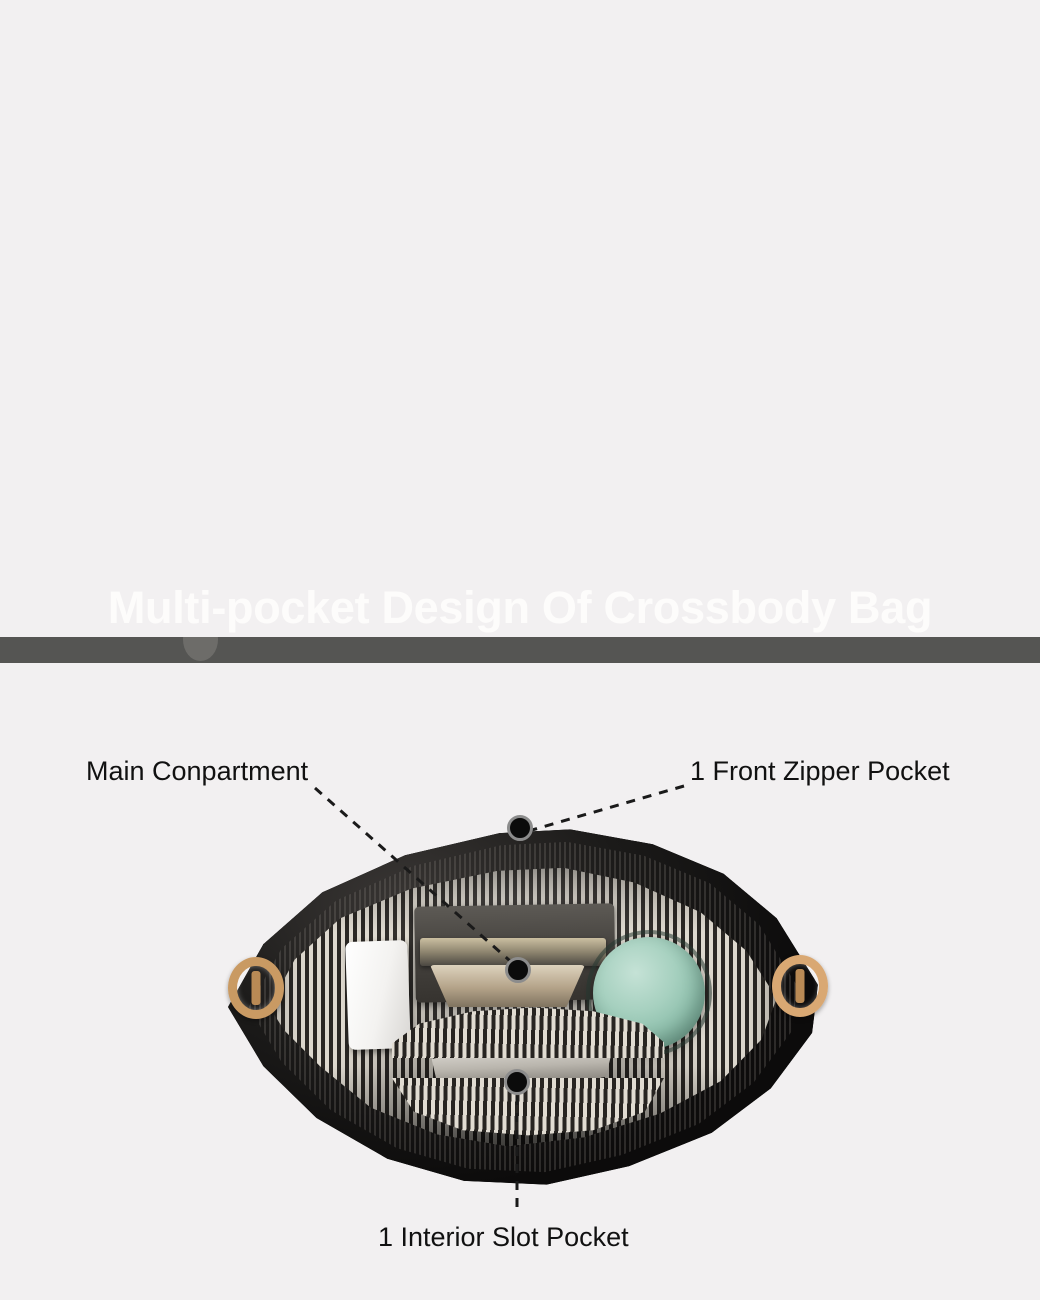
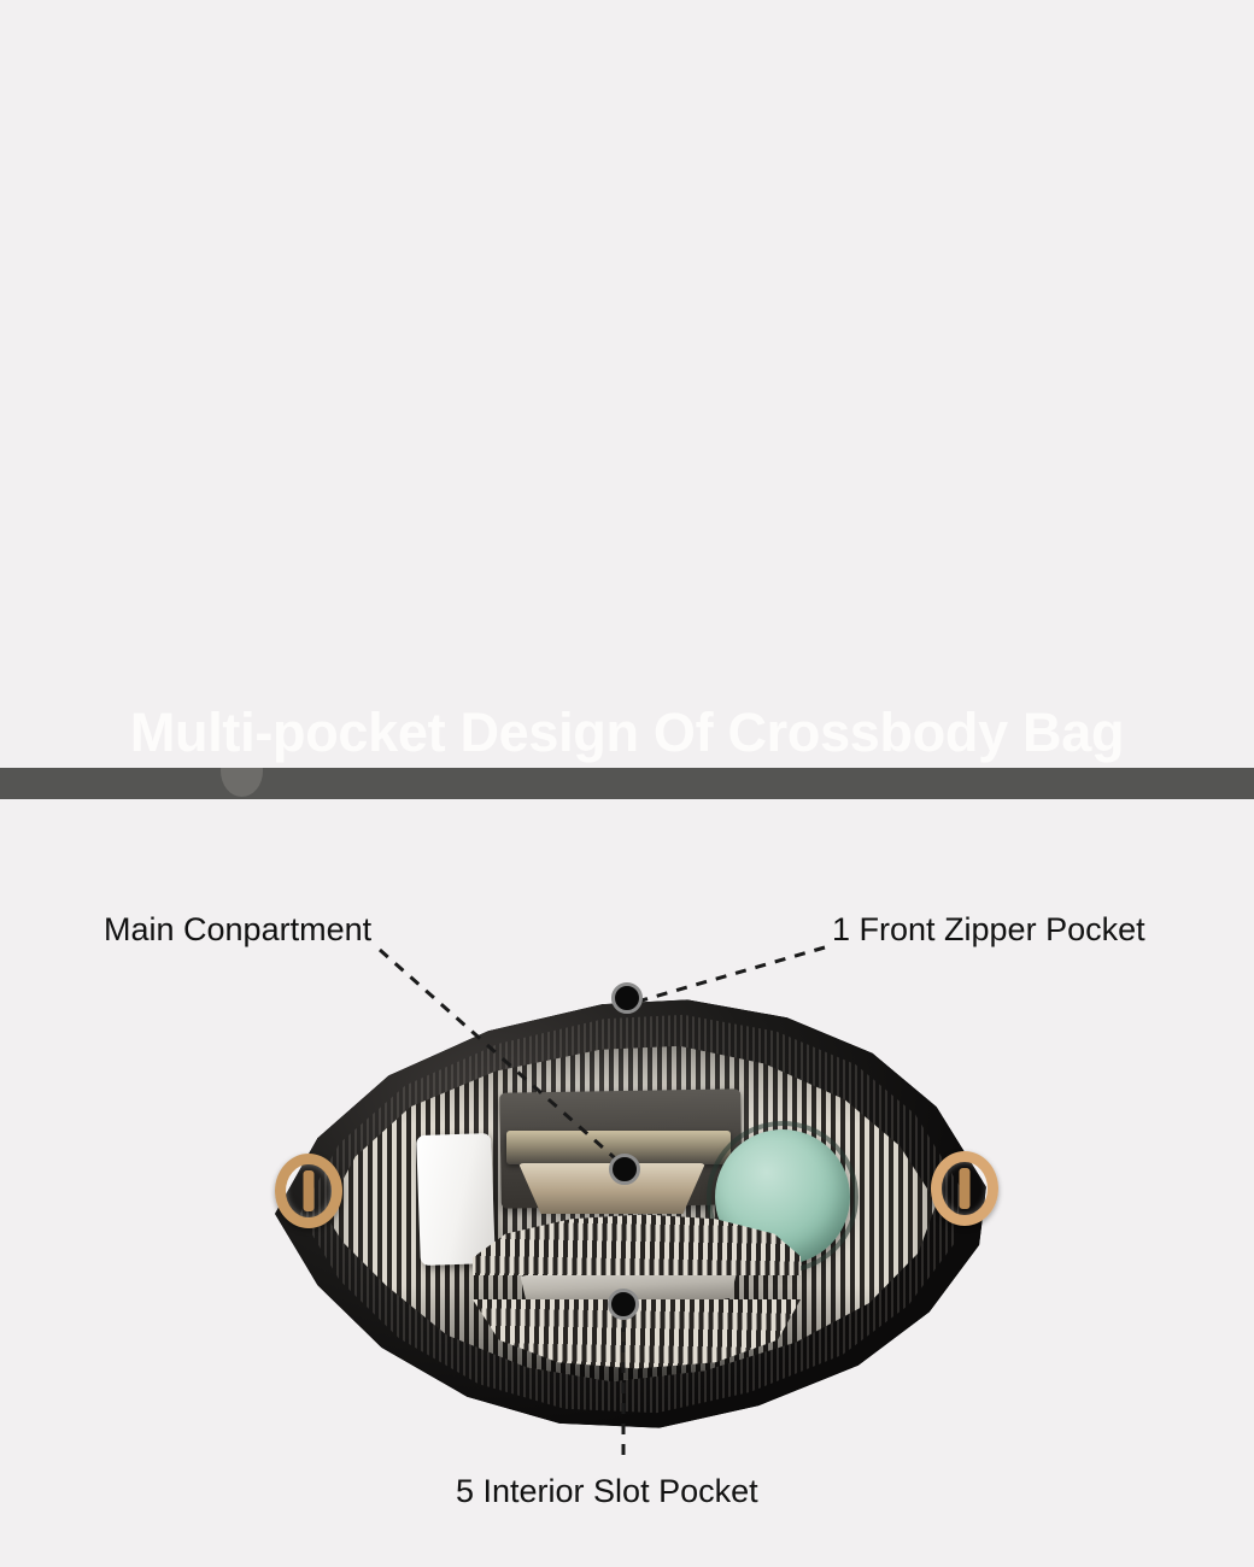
  Main Conpartment
  1 Front Zipper Pocket
- 1 Interior Slot Pocket
+ 5 Interior Slot Pocket
